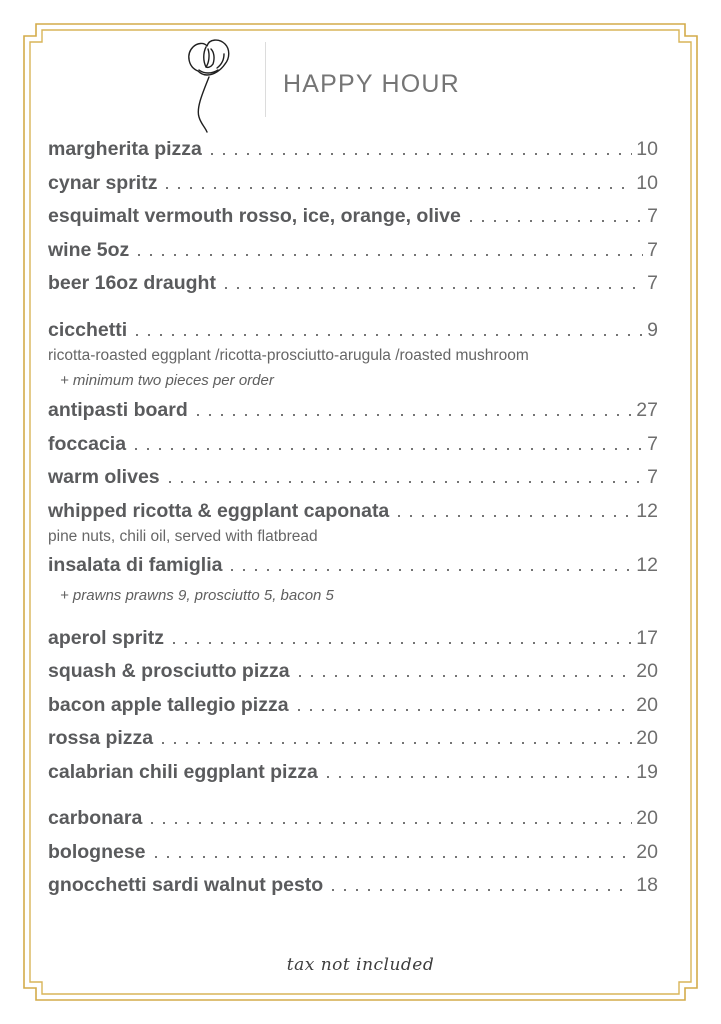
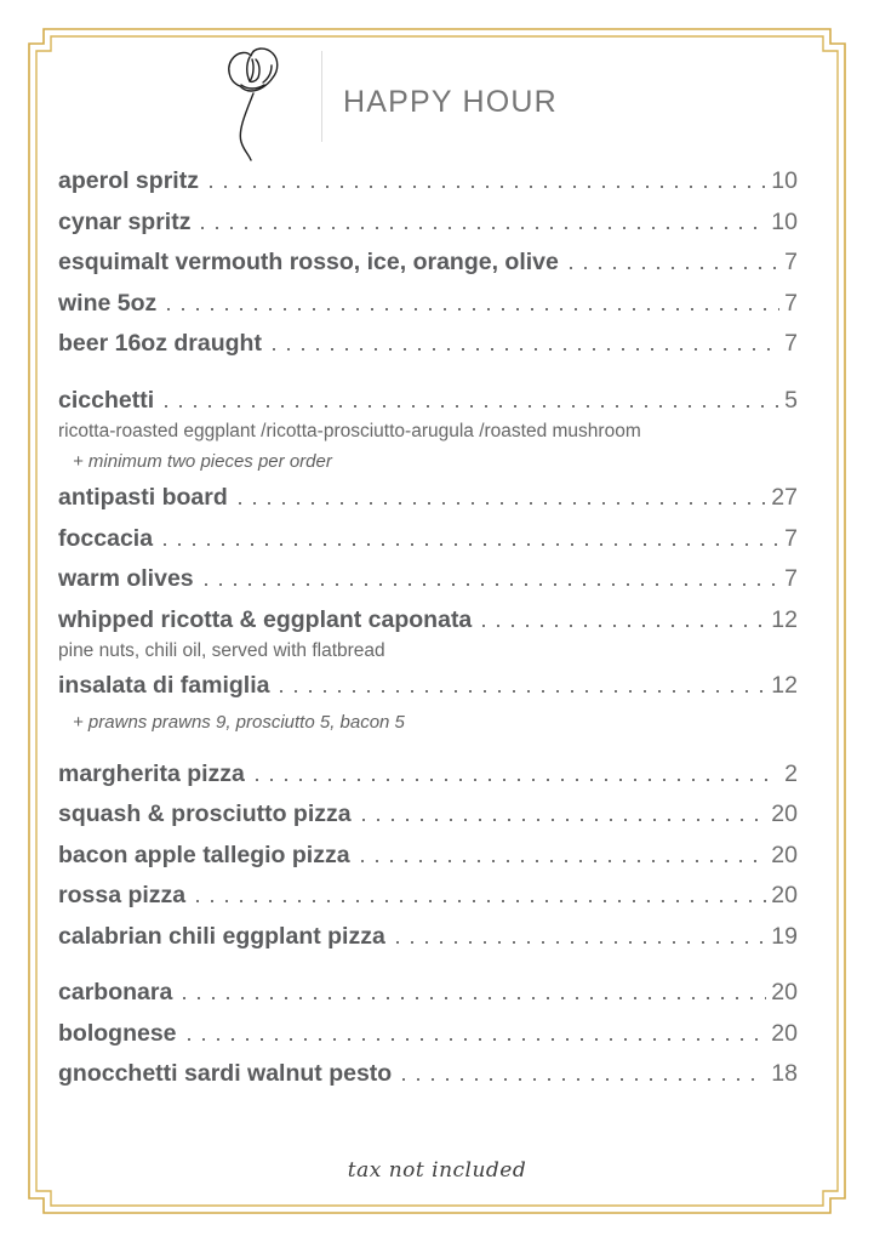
  HAPPY HOUR
- margherita pizza
+ aperol spritz
  10
  cynar spritz
  10
  esquimalt vermouth rosso, ice, orange, olive
  7
  wine 5oz
  7
  beer 16oz draught
  7
  cicchetti
- 9
+ 5
  ricotta-roasted eggplant /ricotta-prosciutto-arugula /roasted mushroom
  + minimum two pieces per order
  antipasti board
  27
  foccacia
  7
  warm olives
  7
  whipped ricotta & eggplant caponata
  12
  pine nuts, chili oil, served with flatbread
  insalata di famiglia
  12
  + prawns prawns 9, prosciutto 5, bacon 5
- aperol spritz
+ margherita pizza
- 17
+ 2
  squash & prosciutto pizza
  20
  bacon apple tallegio pizza
  20
  rossa pizza
  20
  calabrian chili eggplant pizza
  19
  carbonara
  20
  bolognese
  20
  gnocchetti sardi walnut pesto
  18
  tax not included
